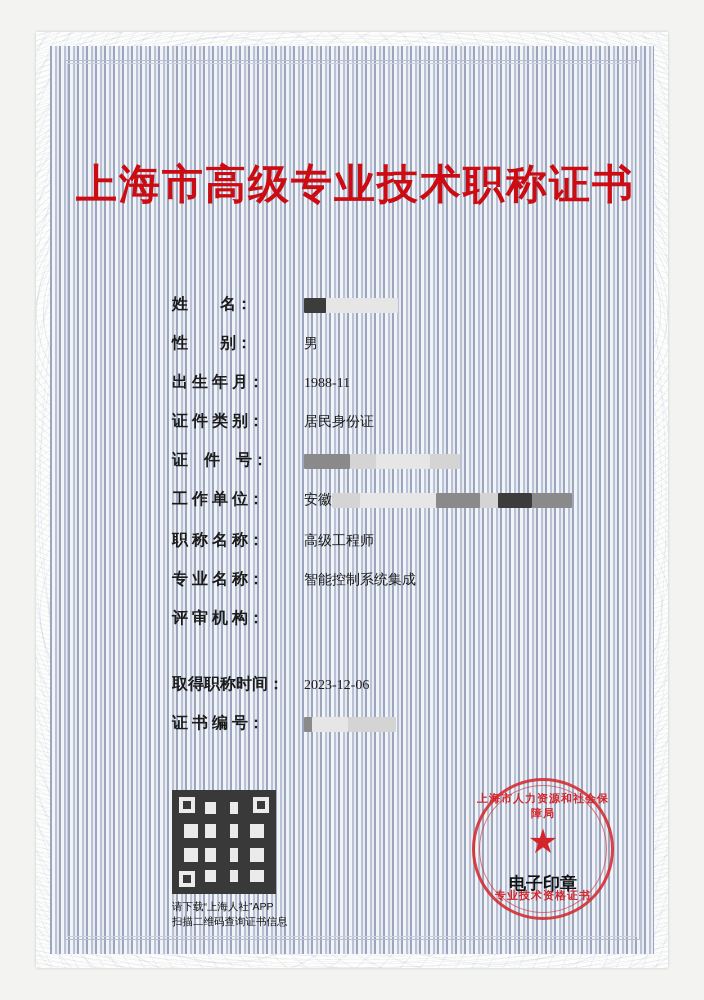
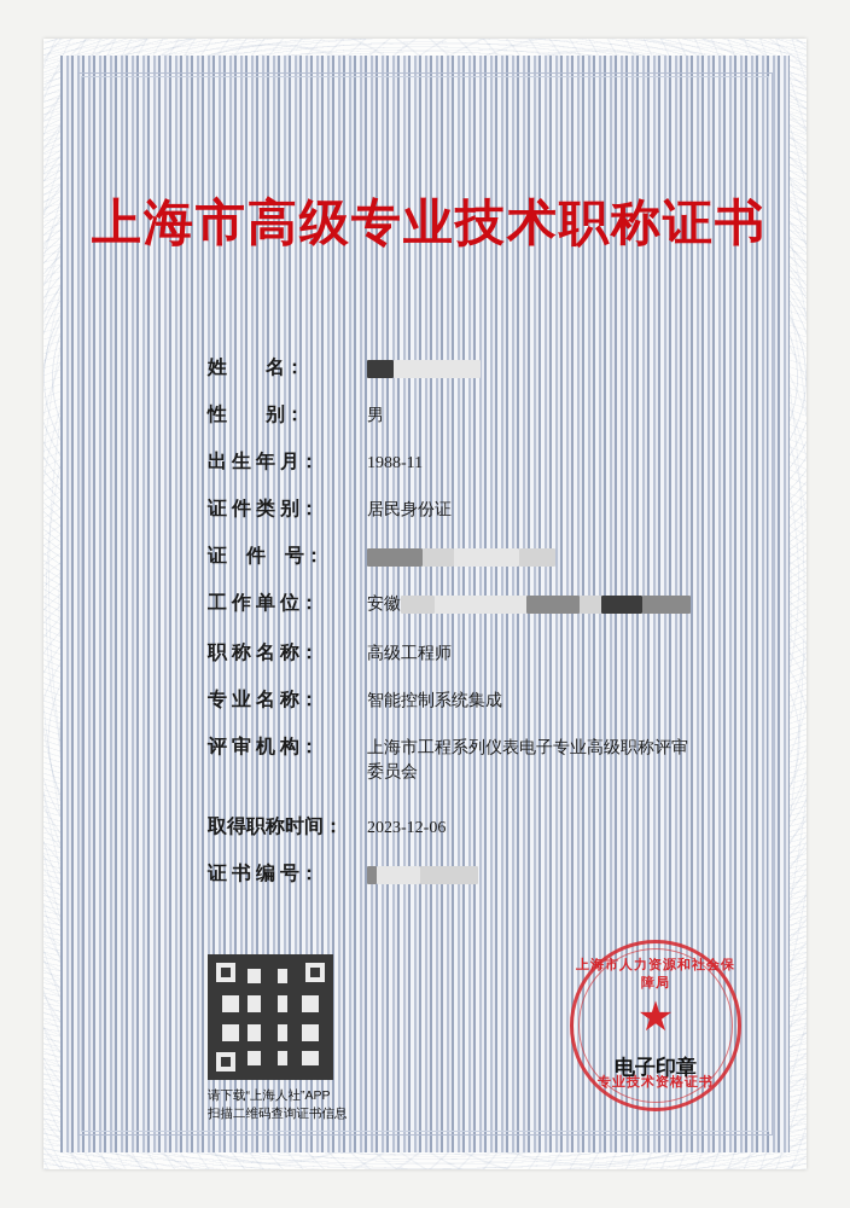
  上海市高级专业技术职称证书
  姓 名：
  性 别：
  男
  出 生 年 月：
  1988-11
  证 件 类 别：
  居民身份证
  证 件 号：
  工 作 单 位：
  安徽
  职 称 名 称：
  高级工程师
  专 业 名 称：
  智能控制系统集成
  评 审 机 构：
+ 上海市工程系列仪表电子专业高级职称评审
+ 委员会
  取得职称时间：
  2023-12-06
  证 书 编 号：
  请下载“上海人社”APP
  扫描二维码查询证书信息
  上海市人力资源和社会保障局
  ★
  专业技术资格证书
  电子印章
